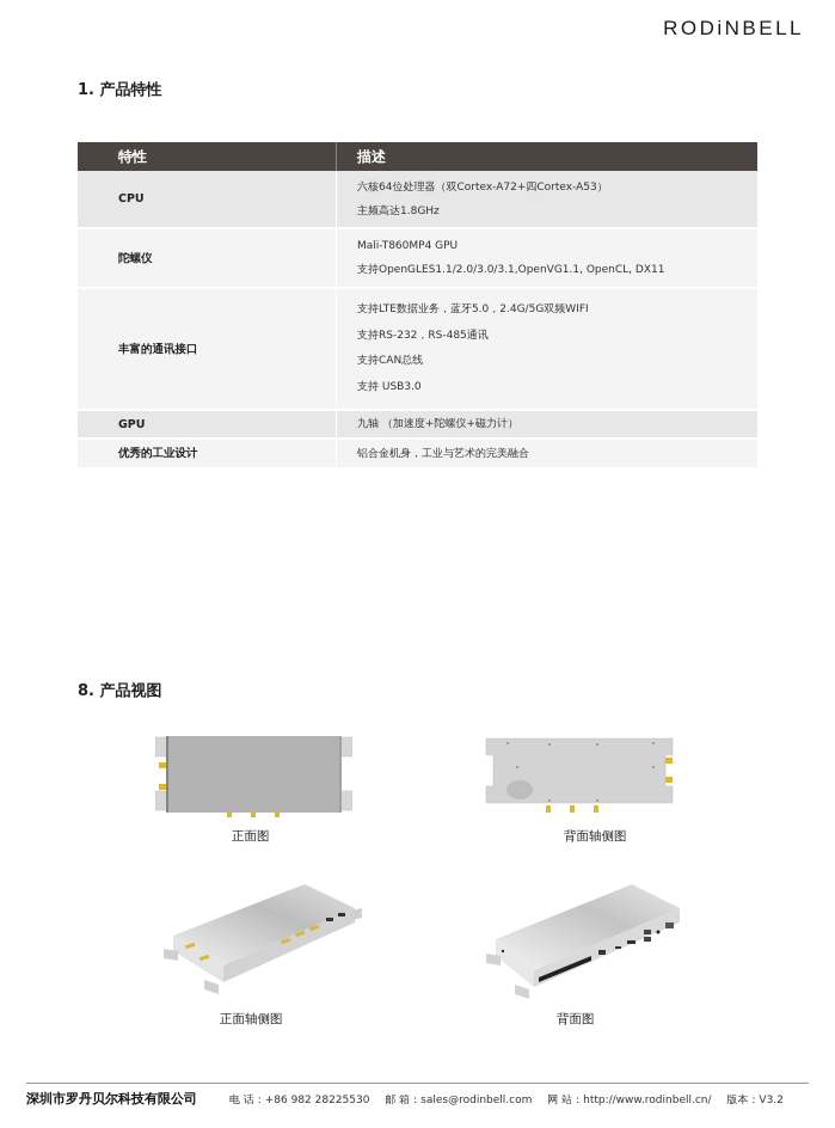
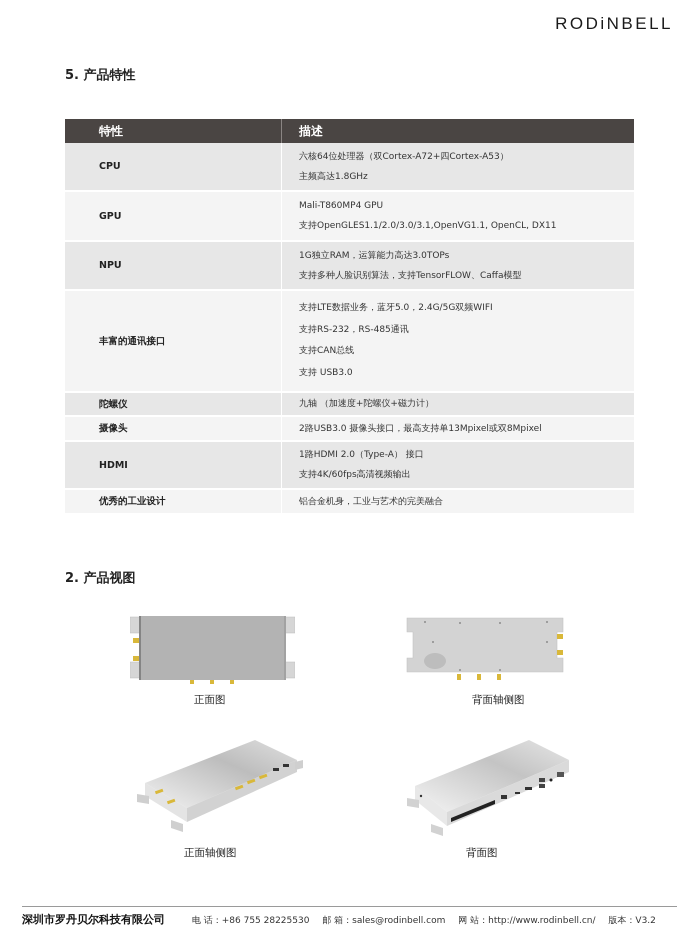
  RODiNBELL
- 1. 产品特性
+ 5. 产品特性
  特性	描述
  CPU	六核64位处理器（双Cortex-A72+四Cortex-A53） 主频高达1.8GHz
- 陀螺仪	Mali-T860MP4 GPU 支持OpenGLES1.1/2.0/3.0/3.1,OpenVG1.1, OpenCL, DX11
+ GPU	Mali-T860MP4 GPU 支持OpenGLES1.1/2.0/3.0/3.1,OpenVG1.1, OpenCL, DX11
+ NPU	1G独立RAM，运算能力高达3.0TOPs 支持多种人脸识别算法，支持TensorFLOW、Caffa模型
  丰富的通讯接口	支持LTE数据业务，蓝牙5.0，2.4G/5G双频WIFI 支持RS-232，RS-485通讯 支持CAN总线 支持 USB3.0
- GPU	九轴 （加速度+陀螺仪+磁力计）
+ 陀螺仪	九轴 （加速度+陀螺仪+磁力计）
+ 摄像头	2路USB3.0 摄像头接口，最高支持单13Mpixel或双8Mpixel
+ HDMI	1路HDMI 2.0（Type-A） 接口 支持4K/60fps高清视频输出
  优秀的工业设计	铝合金机身，工业与艺术的完美融合
- 8. 产品视图
+ 2. 产品视图
  正面图
  背面轴侧图
  正面轴侧图
  背面图
- 深圳市罗丹贝尔科技有限公司 电 话：+86 982 28225530 邮 箱：sales@rodinbell.com 网 站：http://www.rodinbell.cn/ 版本：V3.2
+ 深圳市罗丹贝尔科技有限公司 电 话：+86 755 28225530 邮 箱：sales@rodinbell.com 网 站：http://www.rodinbell.cn/ 版本：V3.2
